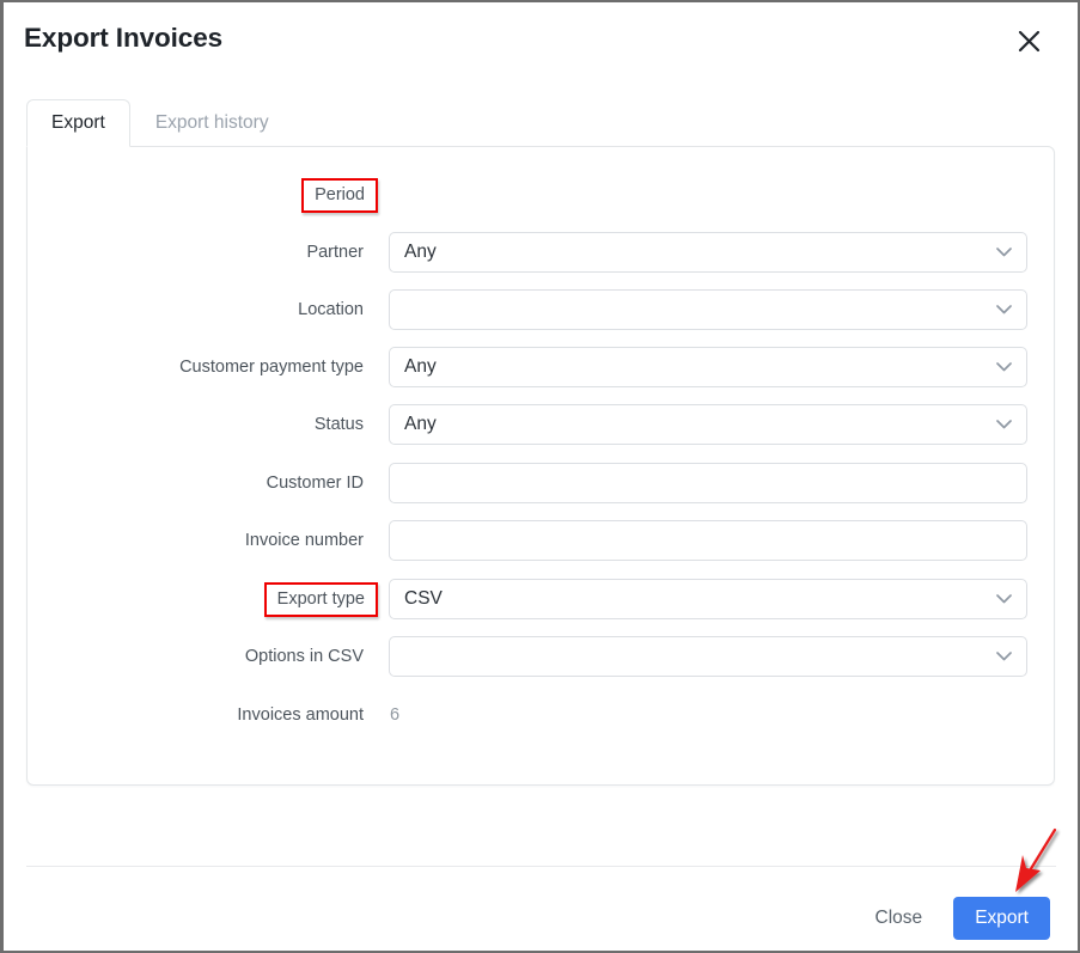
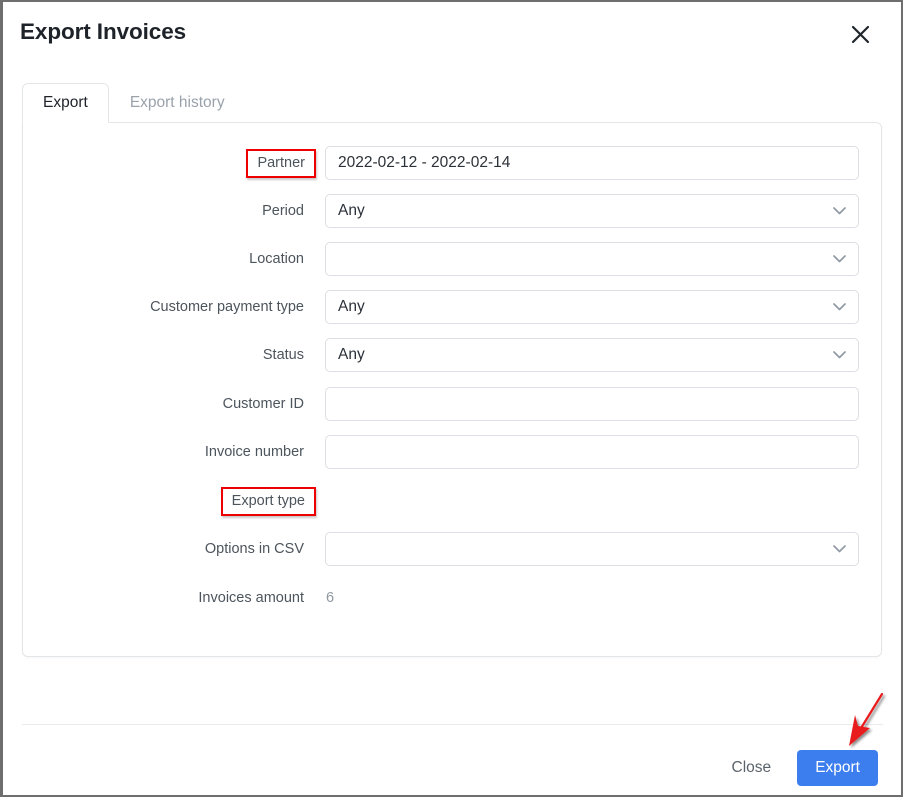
  Export Invoices
  Export
  Export history
- Period
+ Partner
+ 2022-02-12 - 2022-02-14
- Partner
+ Period
  Any
  Location
  Customer payment type
  Any
  Status
  Any
  Customer ID
  Invoice number
  Export type
- CSV
  Options in CSV
  Invoices amount
  6
  Close
  Export
